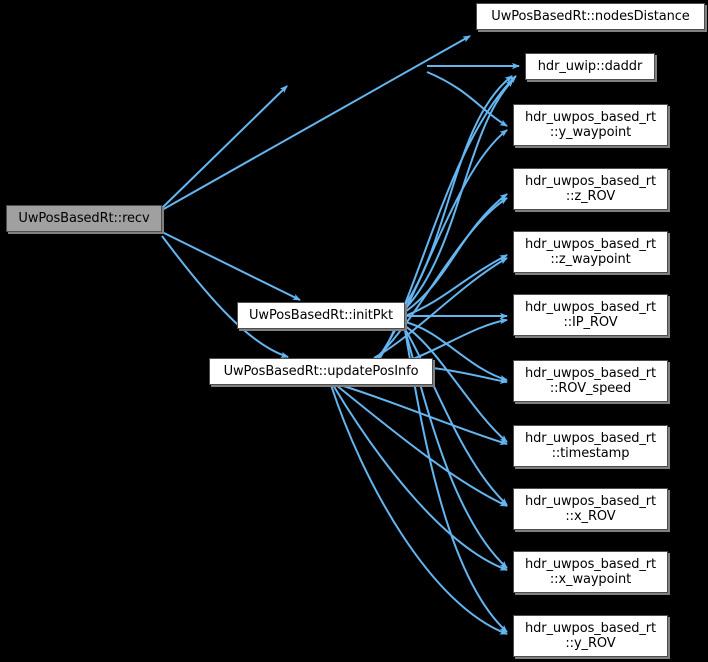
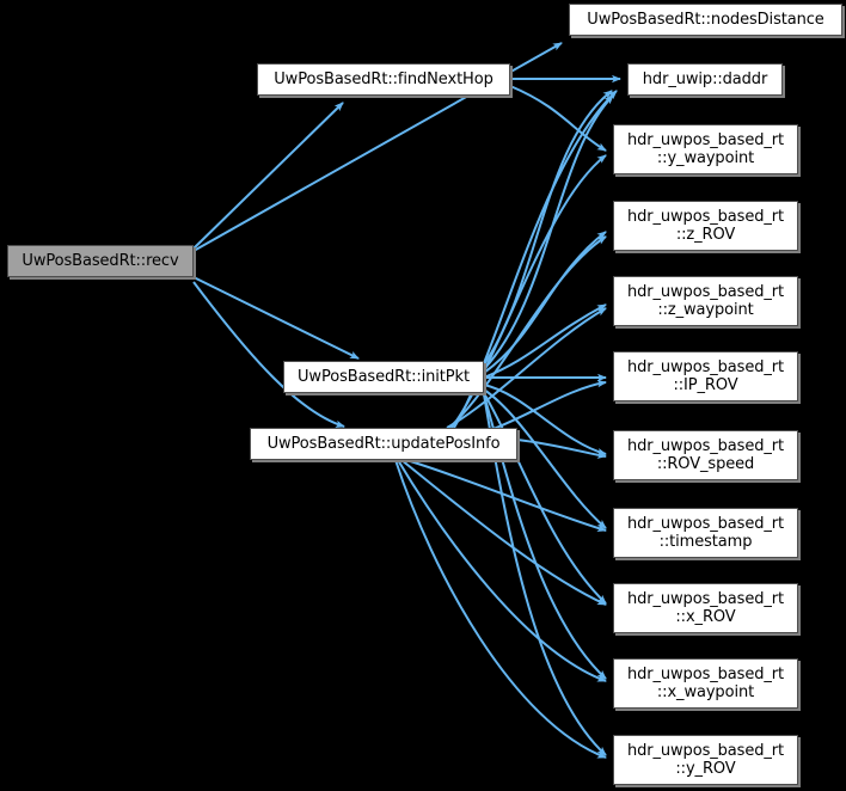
  UwPosBasedRt::recv
+ UwPosBasedRt::findNextHop
  UwPosBasedRt::initPkt
  UwPosBasedRt::updatePosInfo
  UwPosBasedRt::nodesDistance
  hdr_uwip::daddr
  hdr_uwpos_based_rt
  ::y_waypoint
  hdr_uwpos_based_rt
  ::z_ROV
  hdr_uwpos_based_rt
  ::z_waypoint
  hdr_uwpos_based_rt
  ::IP_ROV
  hdr_uwpos_based_rt
  ::ROV_speed
  hdr_uwpos_based_rt
  ::timestamp
  hdr_uwpos_based_rt
  ::x_ROV
  hdr_uwpos_based_rt
  ::x_waypoint
  hdr_uwpos_based_rt
  ::y_ROV
